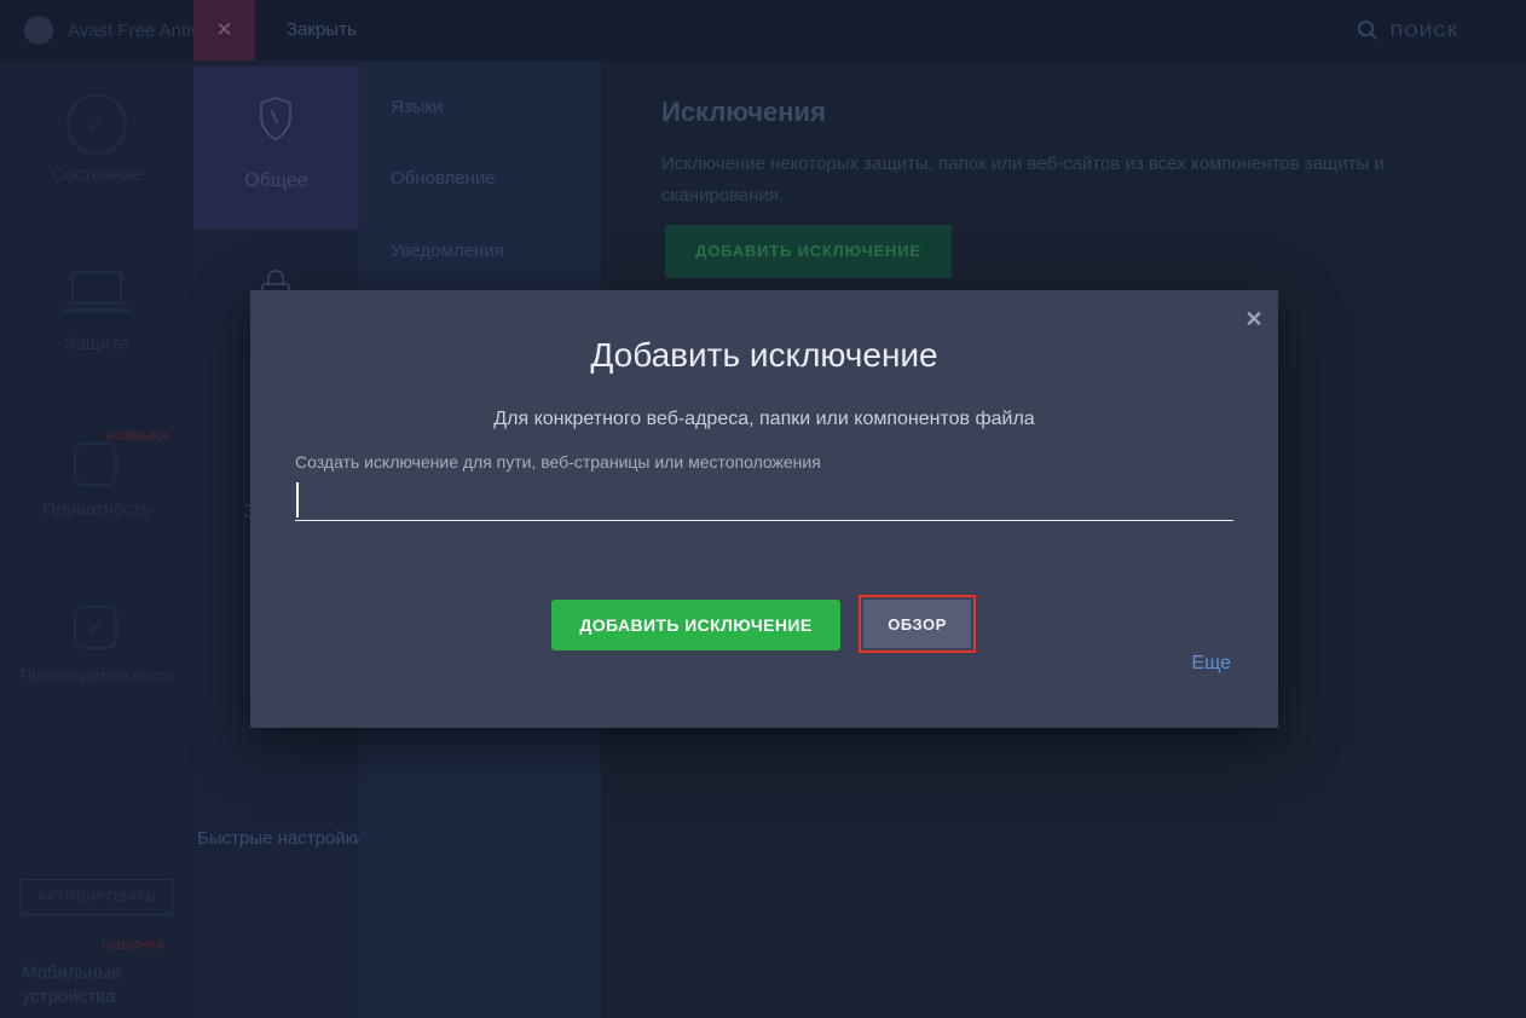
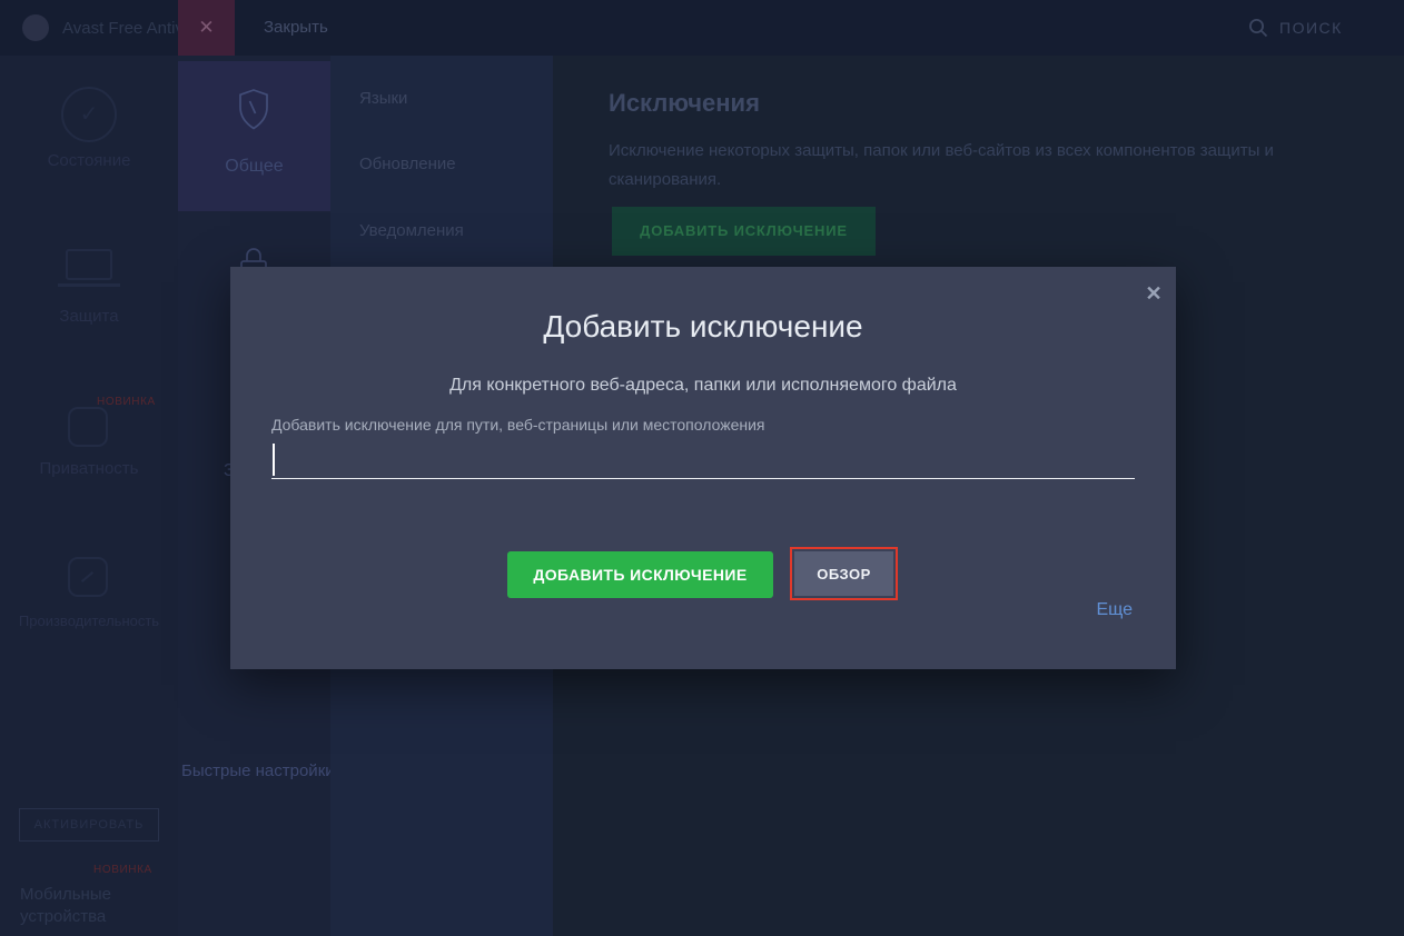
  Avast Free Anti
  ✕
  Закрыть
  ПОИСК
  НОВИНКА
  НОВИНКА
  Мобильные устройства
  Общее
  Быстрые настройк
  Языки
  Обновление
  Уведомления
  Исключения
  Исключение некоторых защиты, папок или веб-сайтов из всех компонентов защиты и сканирования.
  ДОБАВИТЬ ИСКЛЮЧЕНИЕ
  ✕
  Добавить исключение
- Для конкретного веб-адреса, папки или компонентов файла
+ Для конкретного веб-адреса, папки или исполняемого файла
- Создать исключение для пути, веб-страницы или местоположения
+ Добавить исключение для пути, веб-страницы или местоположения
  ДОБАВИТЬ ИСКЛЮЧЕНИЕ
  ОБЗОР
  Еще
